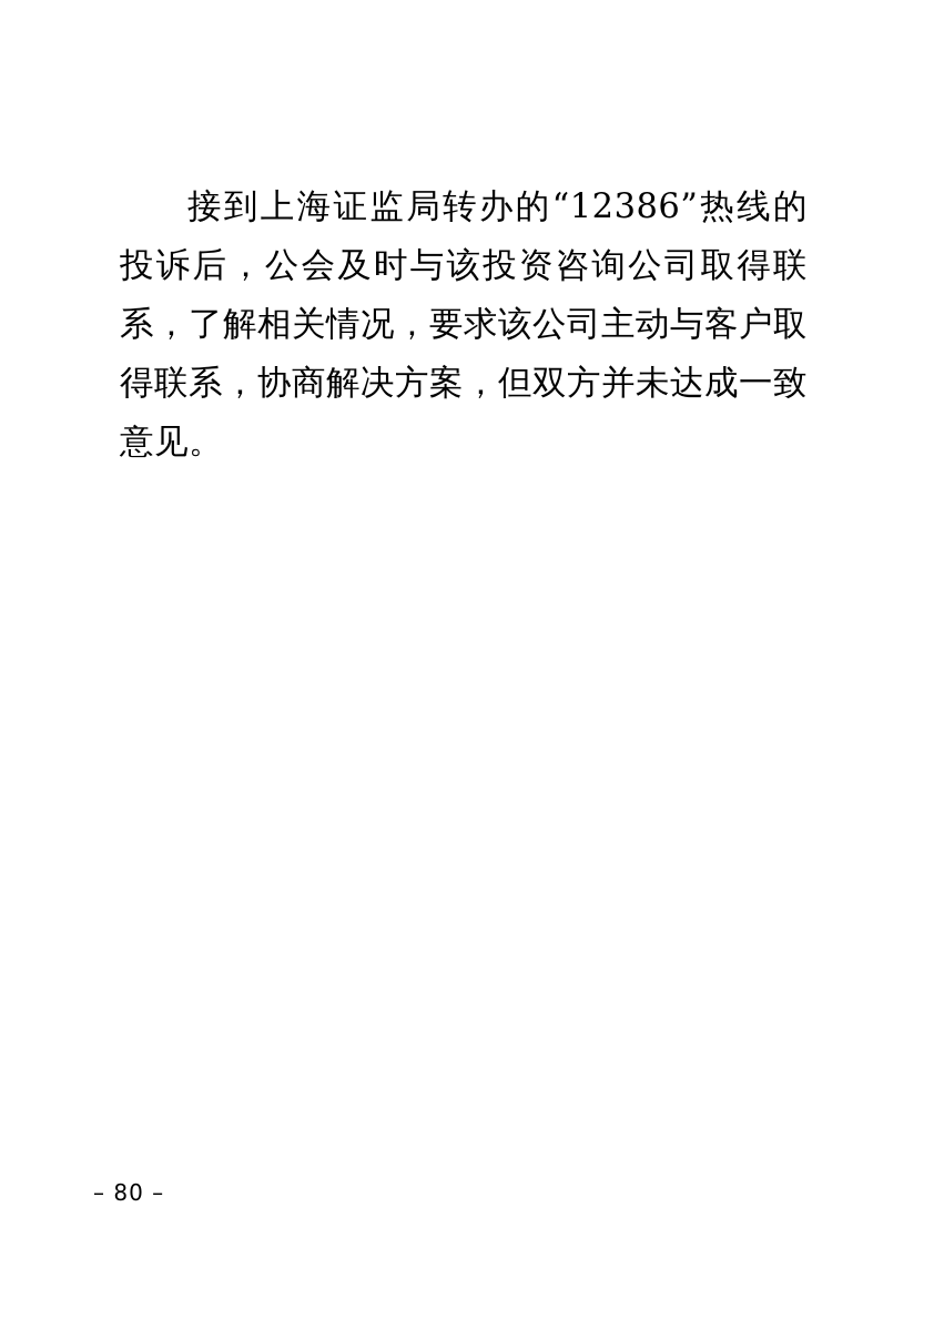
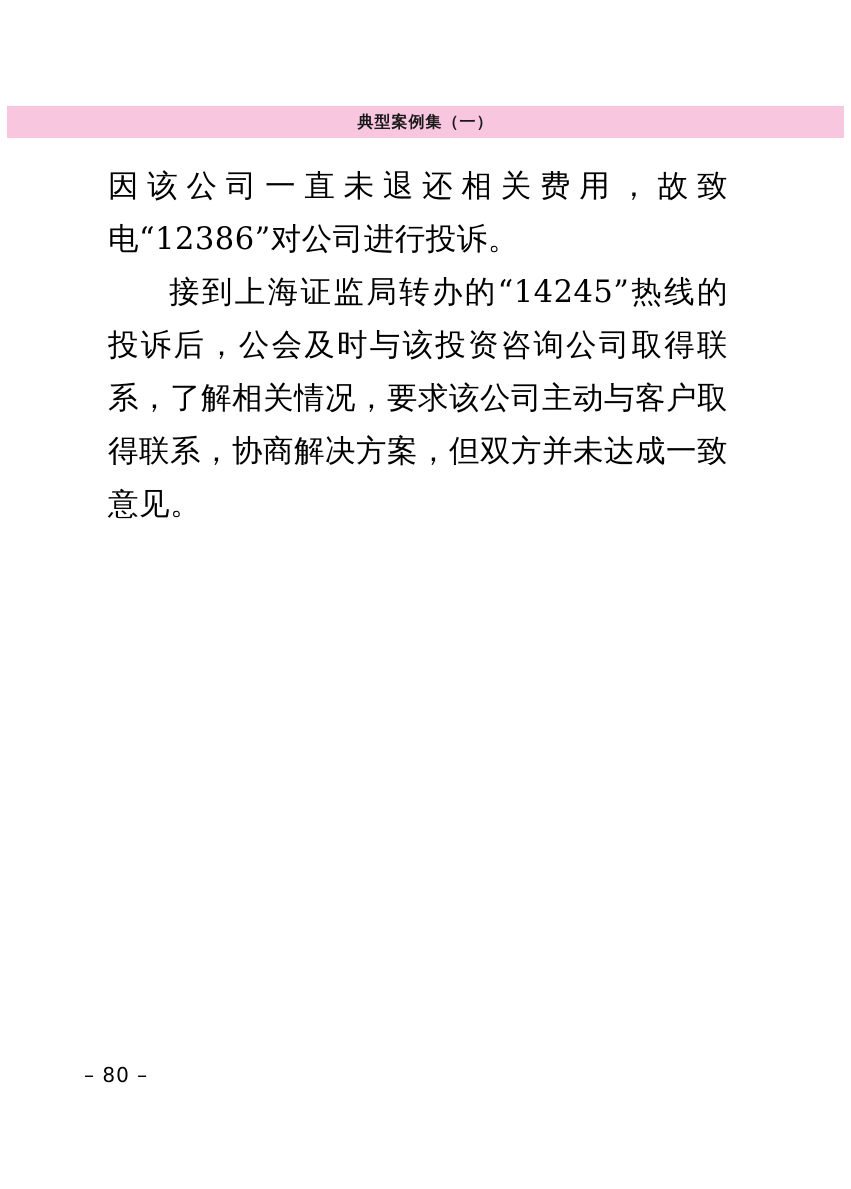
+ 典型案例集（一）
+ 因该公司一直未退还相关费用，故致电“12386”对公司进行投诉。
- 接到上海证监局转办的“12386”热线的投诉后，公会及时与该投资咨询公司取得联系，了解相关情况，要求该公司主动与客户取得联系，协商解决方案，但双方并未达成一致意见。
+ 接到上海证监局转办的“14245”热线的投诉后，公会及时与该投资咨询公司取得联系，了解相关情况，要求该公司主动与客户取得联系，协商解决方案，但双方并未达成一致意见。
  – 80 –
